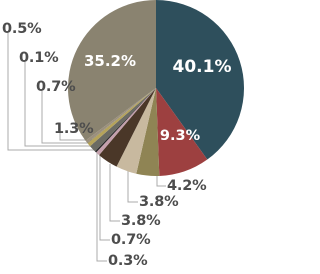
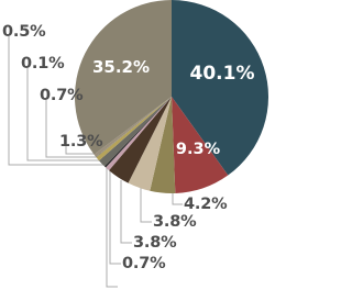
  40.1%
  9.3%
  35.2%
  0.5%
  0.1%
  0.7%
  1.3%
  4.2%
  3.8%
  3.8%
  0.7%
- 0.3%
